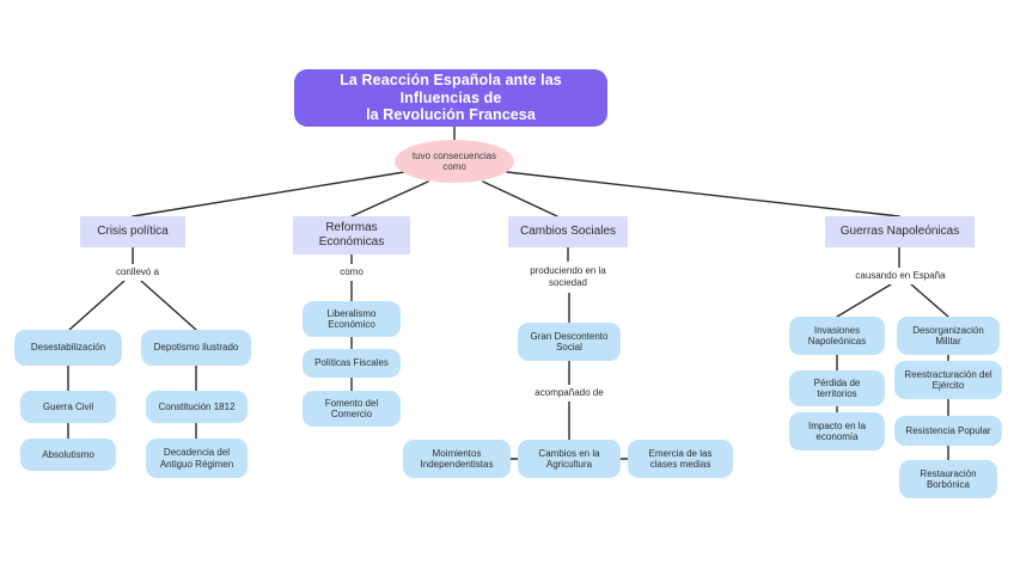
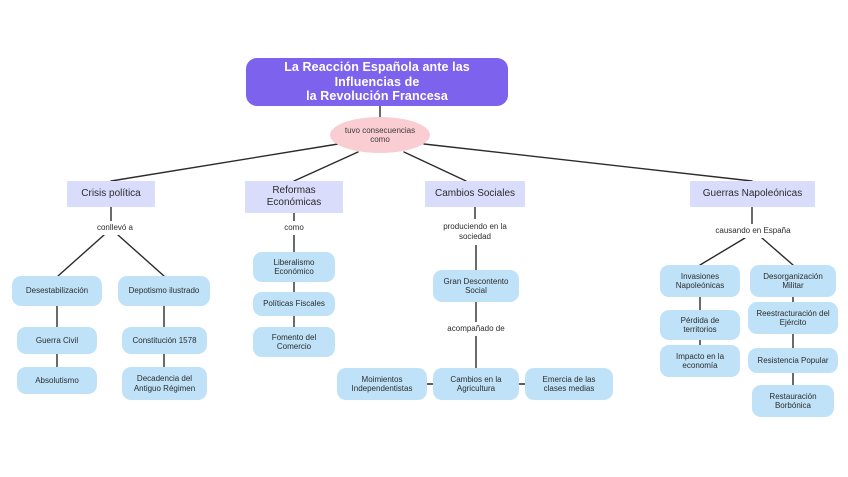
  La Reacción Española ante las Influencias de
  la Revolución Francesa
  tuvo consecuencias
  como
  Crisis política
  Reformas
  Económicas
  Cambios Sociales
  Guerras Napoleónicas
  Desestabilización
  Guerra Civil
  Absolutismo
  Depotismo ilustrado
- Constitución 1812
+ Constitución 1578
  Decadencia del
  Antiguo Régimen
  Liberalismo
  Económico
  Políticas Fiscales
  Fomento del
  Comercio
  Gran Descontento
  Social
  Moimientos
  Independentistas
  Cambios en la
  Agricultura
  Emercia de las
  clases medias
  Invasiones
  Napoleónicas
  Pérdida de
  territorios
  Impacto en la
  economía
  Desorganización
  Militar
  Reestracturación del
  Ejército
  Resistencia Popular
  Restauración
  Borbónica
  conllevó a
  como
  produciendo en la
  sociedad
  causando en España
  acompañado de
